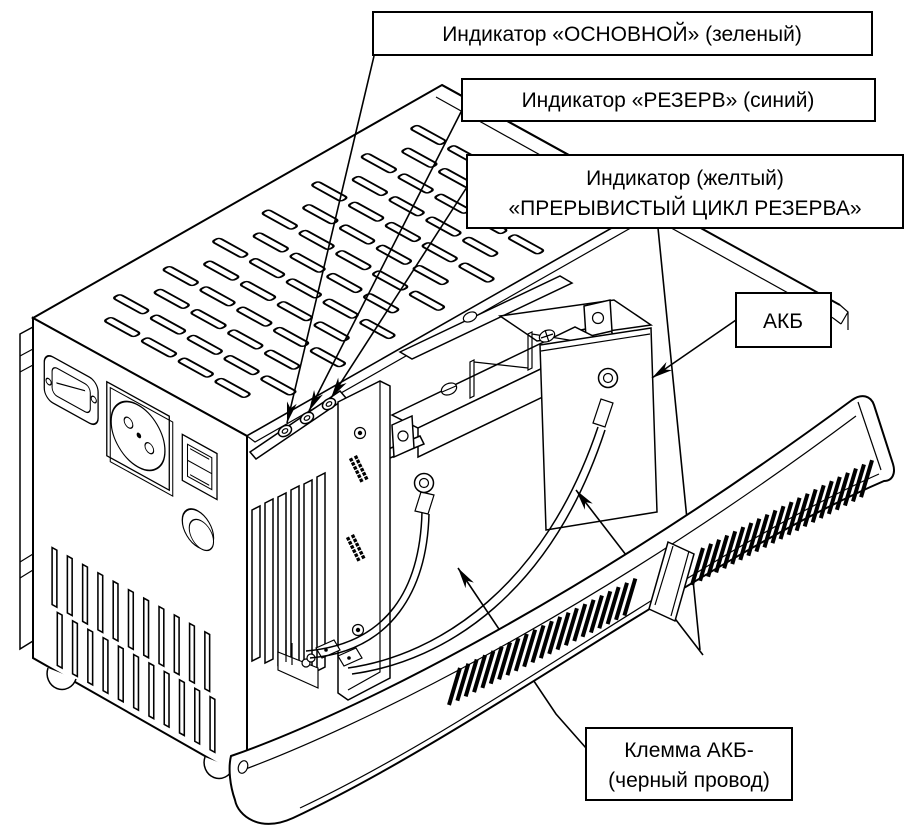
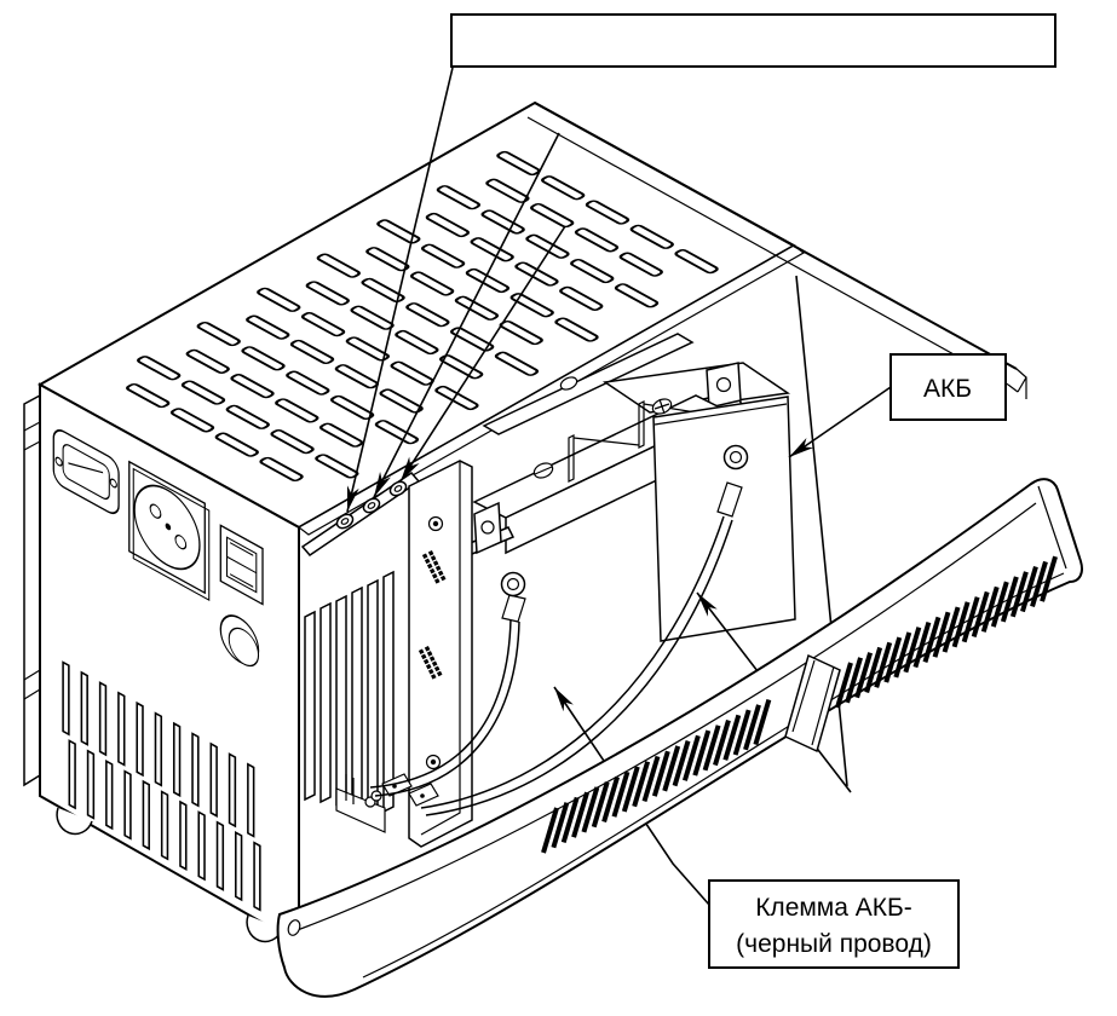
- Индикатор «ОСНОВНОЙ» (зеленый)
- Индикатор «РЕЗЕРВ» (синий)
- Индикатор (желтый)
- «ПРЕРЫВИСТЫЙ ЦИКЛ РЕЗЕРВА»
  АКБ
  Клемма АКБ-
  (черный провод)
